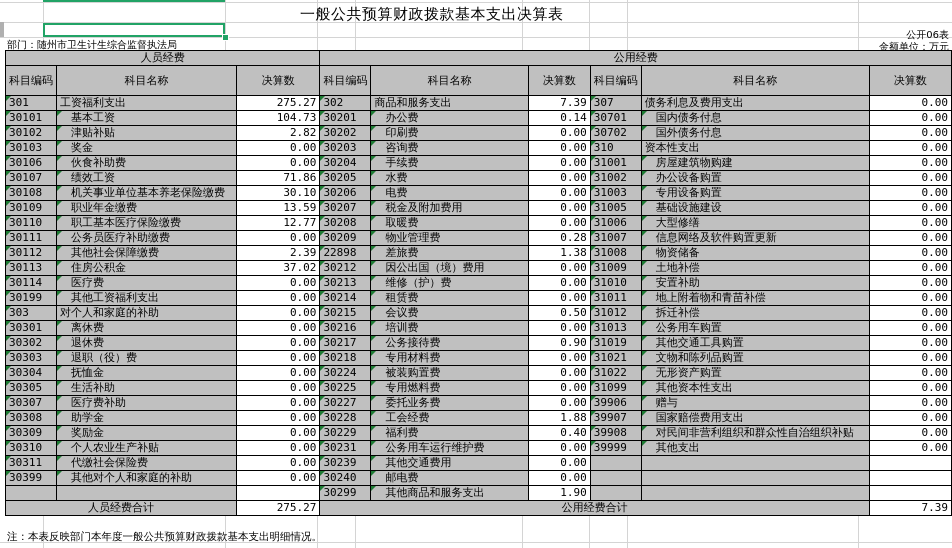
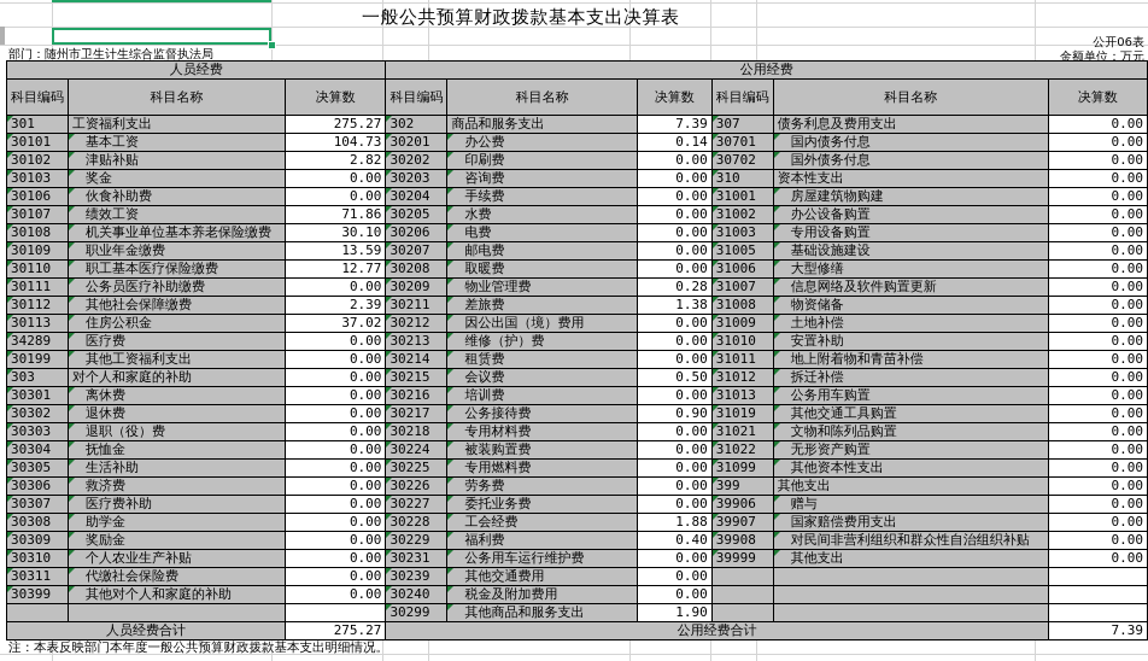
  一般公共预算财政拨款基本支出决算表
  公开06表
  部门：随州市卫生计生综合监督执法局
  金额单位：万元
  人员经费	公用经费
  科目编码	科目名称	决算数	科目编码	科目名称	决算数	科目编码	科目名称	决算数
  301	工资福利支出	275.27	302	商品和服务支出	7.39	307	债务利息及费用支出	0.00
  30101	基本工资	104.73	30201	办公费	0.14	30701	国内债务付息	0.00
  30102	津贴补贴	2.82	30202	印刷费	0.00	30702	国外债务付息	0.00
  30103	奖金	0.00	30203	咨询费	0.00	310	资本性支出	0.00
  30106	伙食补助费	0.00	30204	手续费	0.00	31001	房屋建筑物购建	0.00
  30107	绩效工资	71.86	30205	水费	0.00	31002	办公设备购置	0.00
  30108	机关事业单位基本养老保险缴费	30.10	30206	电费	0.00	31003	专用设备购置	0.00
- 30109	职业年金缴费	13.59	30207	税金及附加费用	0.00	31005	基础设施建设	0.00
+ 30109	职业年金缴费	13.59	30207	邮电费	0.00	31005	基础设施建设	0.00
  30110	职工基本医疗保险缴费	12.77	30208	取暖费	0.00	31006	大型修缮	0.00
  30111	公务员医疗补助缴费	0.00	30209	物业管理费	0.28	31007	信息网络及软件购置更新	0.00
- 30112	其他社会保障缴费	2.39	22898	差旅费	1.38	31008	物资储备	0.00
+ 30112	其他社会保障缴费	2.39	30211	差旅费	1.38	31008	物资储备	0.00
  30113	住房公积金	37.02	30212	因公出国（境）费用	0.00	31009	土地补偿	0.00
- 30114	医疗费	0.00	30213	维修（护）费	0.00	31010	安置补助	0.00
+ 34289	医疗费	0.00	30213	维修（护）费	0.00	31010	安置补助	0.00
  30199	其他工资福利支出	0.00	30214	租赁费	0.00	31011	地上附着物和青苗补偿	0.00
  303	对个人和家庭的补助	0.00	30215	会议费	0.50	31012	拆迁补偿	0.00
  30301	离休费	0.00	30216	培训费	0.00	31013	公务用车购置	0.00
  30302	退休费	0.00	30217	公务接待费	0.90	31019	其他交通工具购置	0.00
  30303	退职（役）费	0.00	30218	专用材料费	0.00	31021	文物和陈列品购置	0.00
  30304	抚恤金	0.00	30224	被装购置费	0.00	31022	无形资产购置	0.00
  30305	生活补助	0.00	30225	专用燃料费	0.00	31099	其他资本性支出	0.00
+ 30306	救济费	0.00	30226	劳务费	0.00	399	其他支出	0.00
  30307	医疗费补助	0.00	30227	委托业务费	0.00	39906	赠与	0.00
  30308	助学金	0.00	30228	工会经费	1.88	39907	国家赔偿费用支出	0.00
  30309	奖励金	0.00	30229	福利费	0.40	39908	对民间非营利组织和群众性自治组织补贴	0.00
  30310	个人农业生产补贴	0.00	30231	公务用车运行维护费	0.00	39999	其他支出	0.00
  30311	代缴社会保险费	0.00	30239	其他交通费用	0.00
- 30399	其他对个人和家庭的补助	0.00	30240	邮电费	0.00
+ 30399	其他对个人和家庭的补助	0.00	30240	税金及附加费用	0.00
  			30299	其他商品和服务支出	1.90
  人员经费合计	275.27	公用经费合计	7.39
  注：本表反映部门本年度一般公共预算财政拨款基本支出明细情况。
